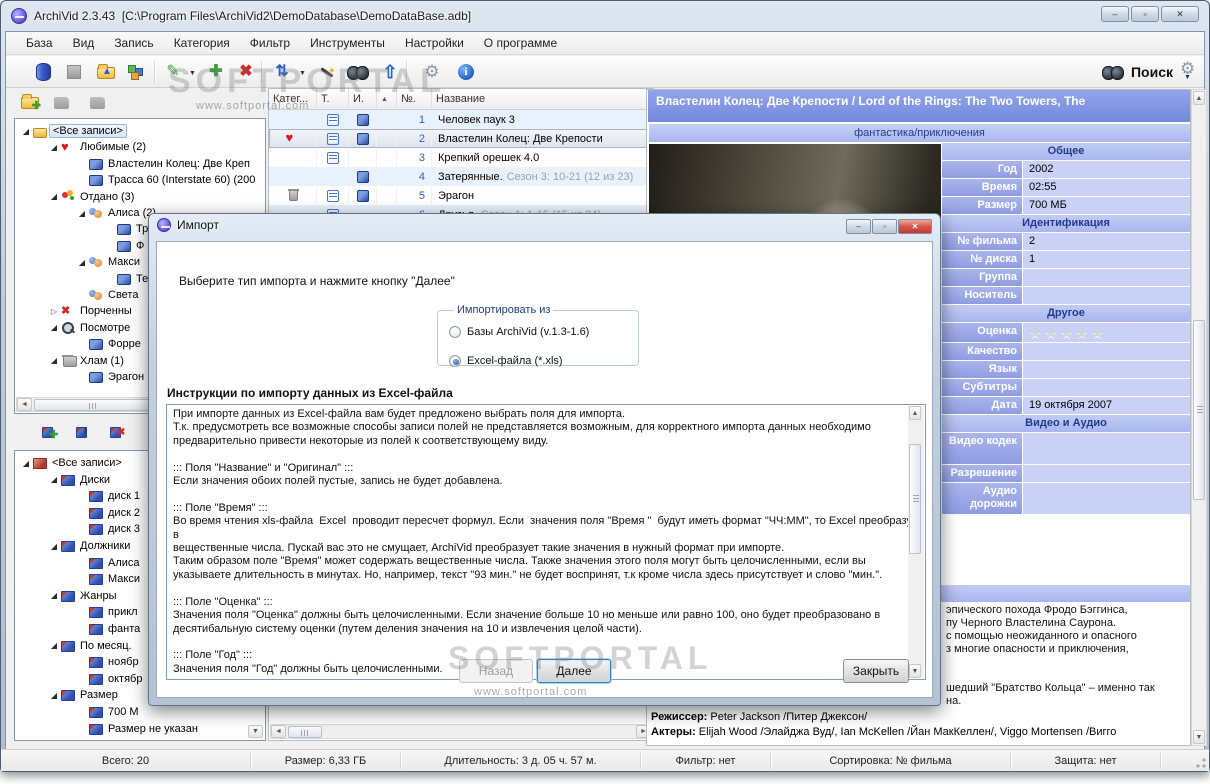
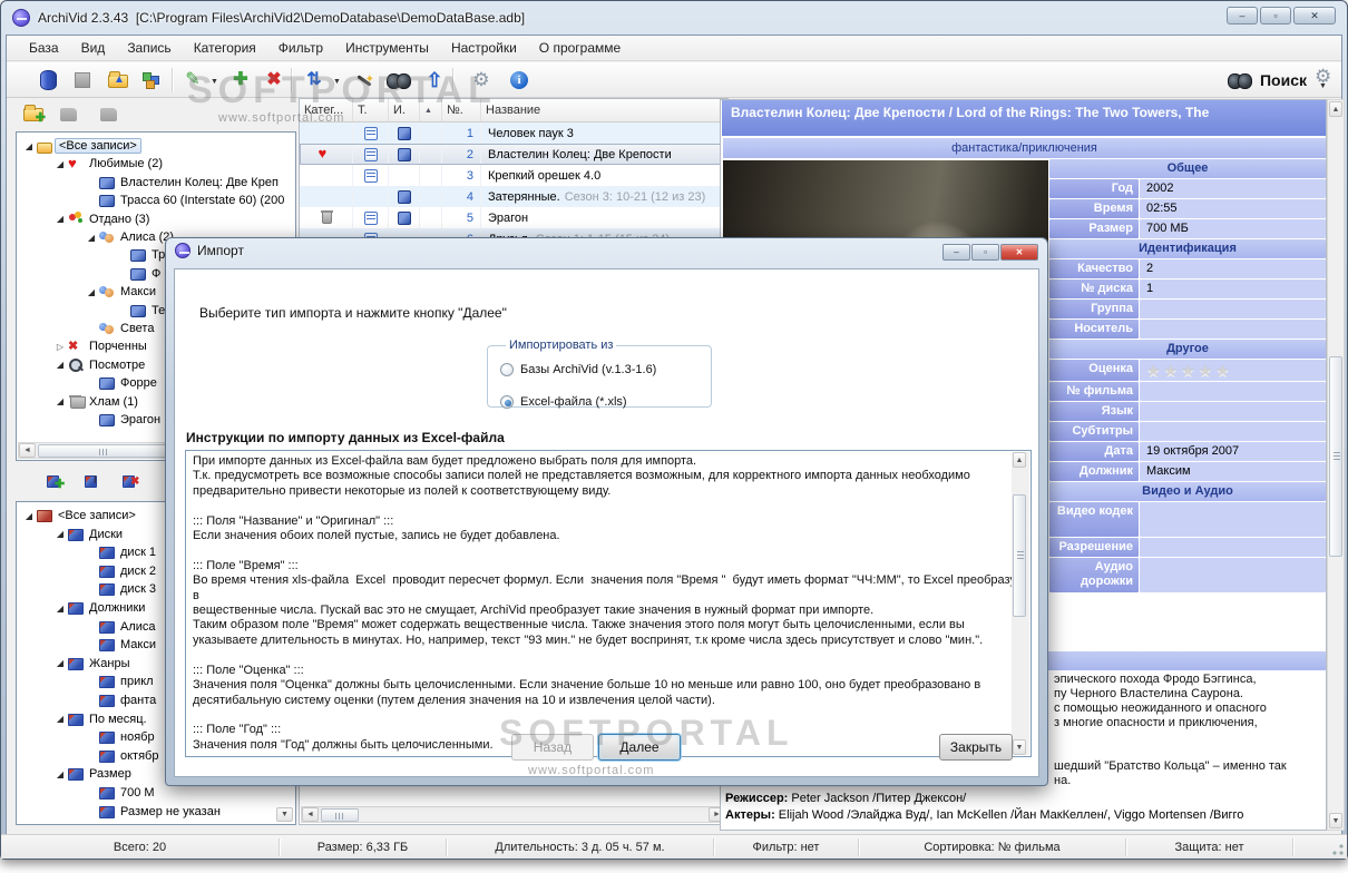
  ArchiVid 2.3.43 [C:\Program Files\ArchiVid2\DemoDatabase\DemoDataBase.adb]
  –
  ▫
  ✕
  База
  Вид
  Запись
  Категория
  Фильтр
  Инструменты
  Настройки
  О программе
  ▲
  ✎
  ✚
  ✖
  ⇅
  ⇧
  ⚙
  i
  Поиск
  ⚙
  ✚
  ◢
  <Все записи>
  ◢
  Любимые (2)
  Властелин Колец: Две Креп
  Трасса 60 (Interstate 60) (200
  ◢
  Отдано (3)
  ◢
  Алиса (2
  Тр
  Ф
  ◢
  Макси
  Те
  Света
  ▷
  Порченны
  ◢
  Посмотре
  Форре
  ◢
  Хлам (1)
  Эрагон
  ✚
  I
  ✖
  ◢
  <Все записи>
  ◢
  Диски
  диск 1
  диск 2
  диск 3
  ◢
  Должники
  Алиса
  Макси
  ◢
  Жанры
  прикл
  фанта
  ◢
  По месяц.
  ноябр
  октябр
  ◢
  Размер
  700 М
  Размер не указан
  Катег...
  Т.
  И.
  №.
  Название
  1
  Человек паук 3
  2
  Властелин Колец: Две Крепости
  3
  Крепкий орешек 4.0
  4
  Затерянные.
  Сезон 3: 10-21 (12 из 23)
  5
  Эрагон
  Властелин Колец: Две Крепости / Lord of the Rings: The Two Towers, The
  фантастика/приключения
  Общее
  Год
  2002
  Время
  02:55
  Размер
  700 МБ
  Идентификация
- № фильма
+ Качество
  2
  № диска
  1
  Группа
  Носитель
  Другое
  Оценка
  ★★★★★
- Качество
+ № фильма
  Язык
  Субтитры
  Дата
  19 октября 2007
+ Должник
+ Максим
  Видео и Аудио
  Видео кодек
  Разрешение
  Аудио дорожки
  эпического похода Фродо Бэггинса,
  пу Черного Властелина Саурона.
  с помощью неожиданного и опасного
  з многие опасности и приключения,
  шедший "Братство Кольца" – именно так
  на.
  Режиссер: Peter Jackson /Питер Джексон/
  Актеры: Elijah Wood /Элайджа Вуд/, Ian McKellen /Йан МакКеллен/, Viggo Mortensen /Вигго
  Всего: 20
  Размер: 6,33 ГБ
  Длительность: 3 д. 05 ч. 57 м.
  Фильтр: нет
  Сортировка: № фильма
  Защита: нет
  Импорт
  –
  ▫
  ✕
  Выберите тип импорта и нажмите кнопку "Далее"
  Импортировать из
  Базы ArchiVid (v.1.3-1.6)
  Excel-файла (*.xls)
  Инструкции по импорту данных из Excel-файла
  При импорте данных из Excel-файла вам будет предложено выбрать поля для импорта.
  Т.к. предусмотреть все возможные способы записи полей не представляется возможным, для корректного импорта данных необходимо
  предварительно привести некоторые из полей к соответствующему виду.
  ::: Поля "Название" и "Оригинал" :::
  Если значения обоих полей пустые, запись не будет добавлена.
  ::: Поле "Время" :::
  Во время чтения xls-файла Excel проводит пересчет формул. Если значения поля "Время " будут иметь формат "ЧЧ:ММ", то Excel преобраз
  в
  вещественные числа. Пускай вас это не смущает, ArchiVid преобразует такие значения в нужный формат при импорте.
  Таким образом поле "Время" может содержать вещественные числа. Также значения этого поля могут быть целочисленными, если вы
  указываете длительность в минутах. Но, например, текст "93 мин." не будет воспринят, т.к кроме числа здесь присутствует и слово "мин.".
  ::: Поле "Оценка" :::
  Значения поля "Оценка" должны быть целочисленными. Если значение больше 10 но меньше или равно 100, оно будет преобразовано в
  десятибальную систему оценки (путем деления значения на 10 и извлечения целой части).
  ::: Поле "Год" :::
  Значения поля "Год" должны быть целочисленными.
  Назад
  Далее
  Закрыть
  SOFTPORTAL
  www.softportal.com
  SOFTPORTAL
  www.softportal.com
